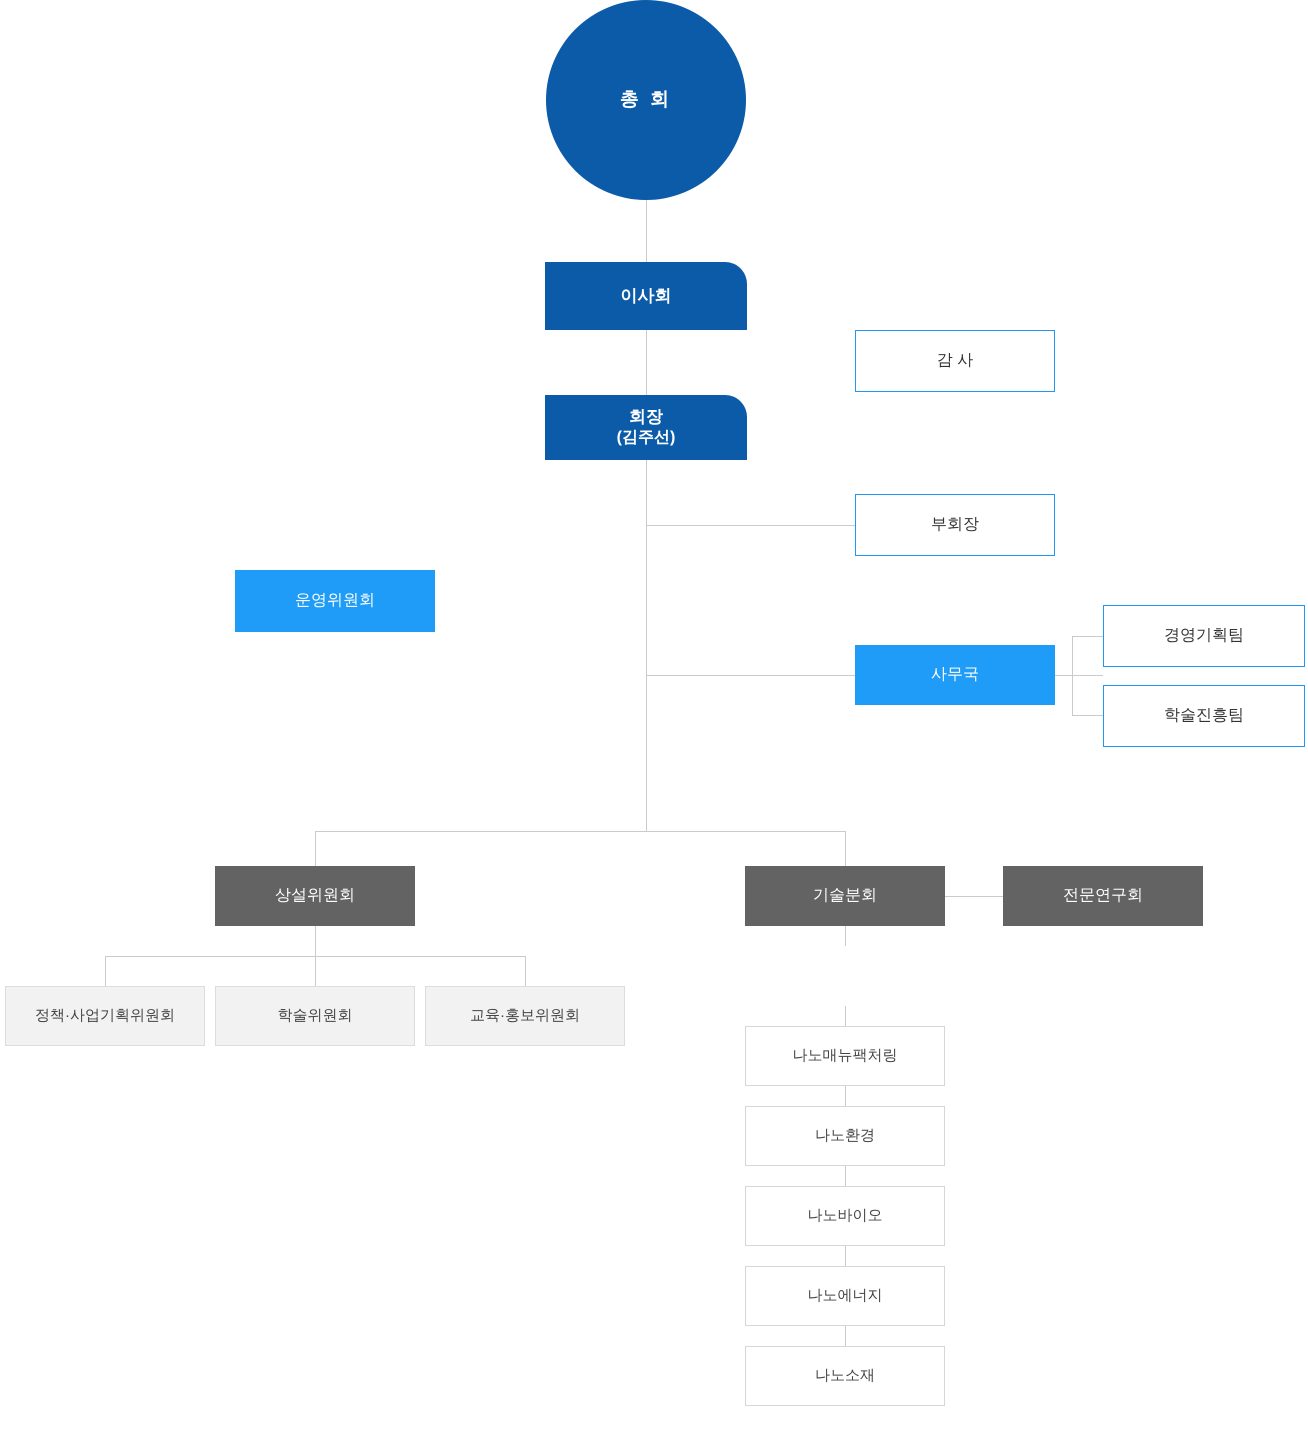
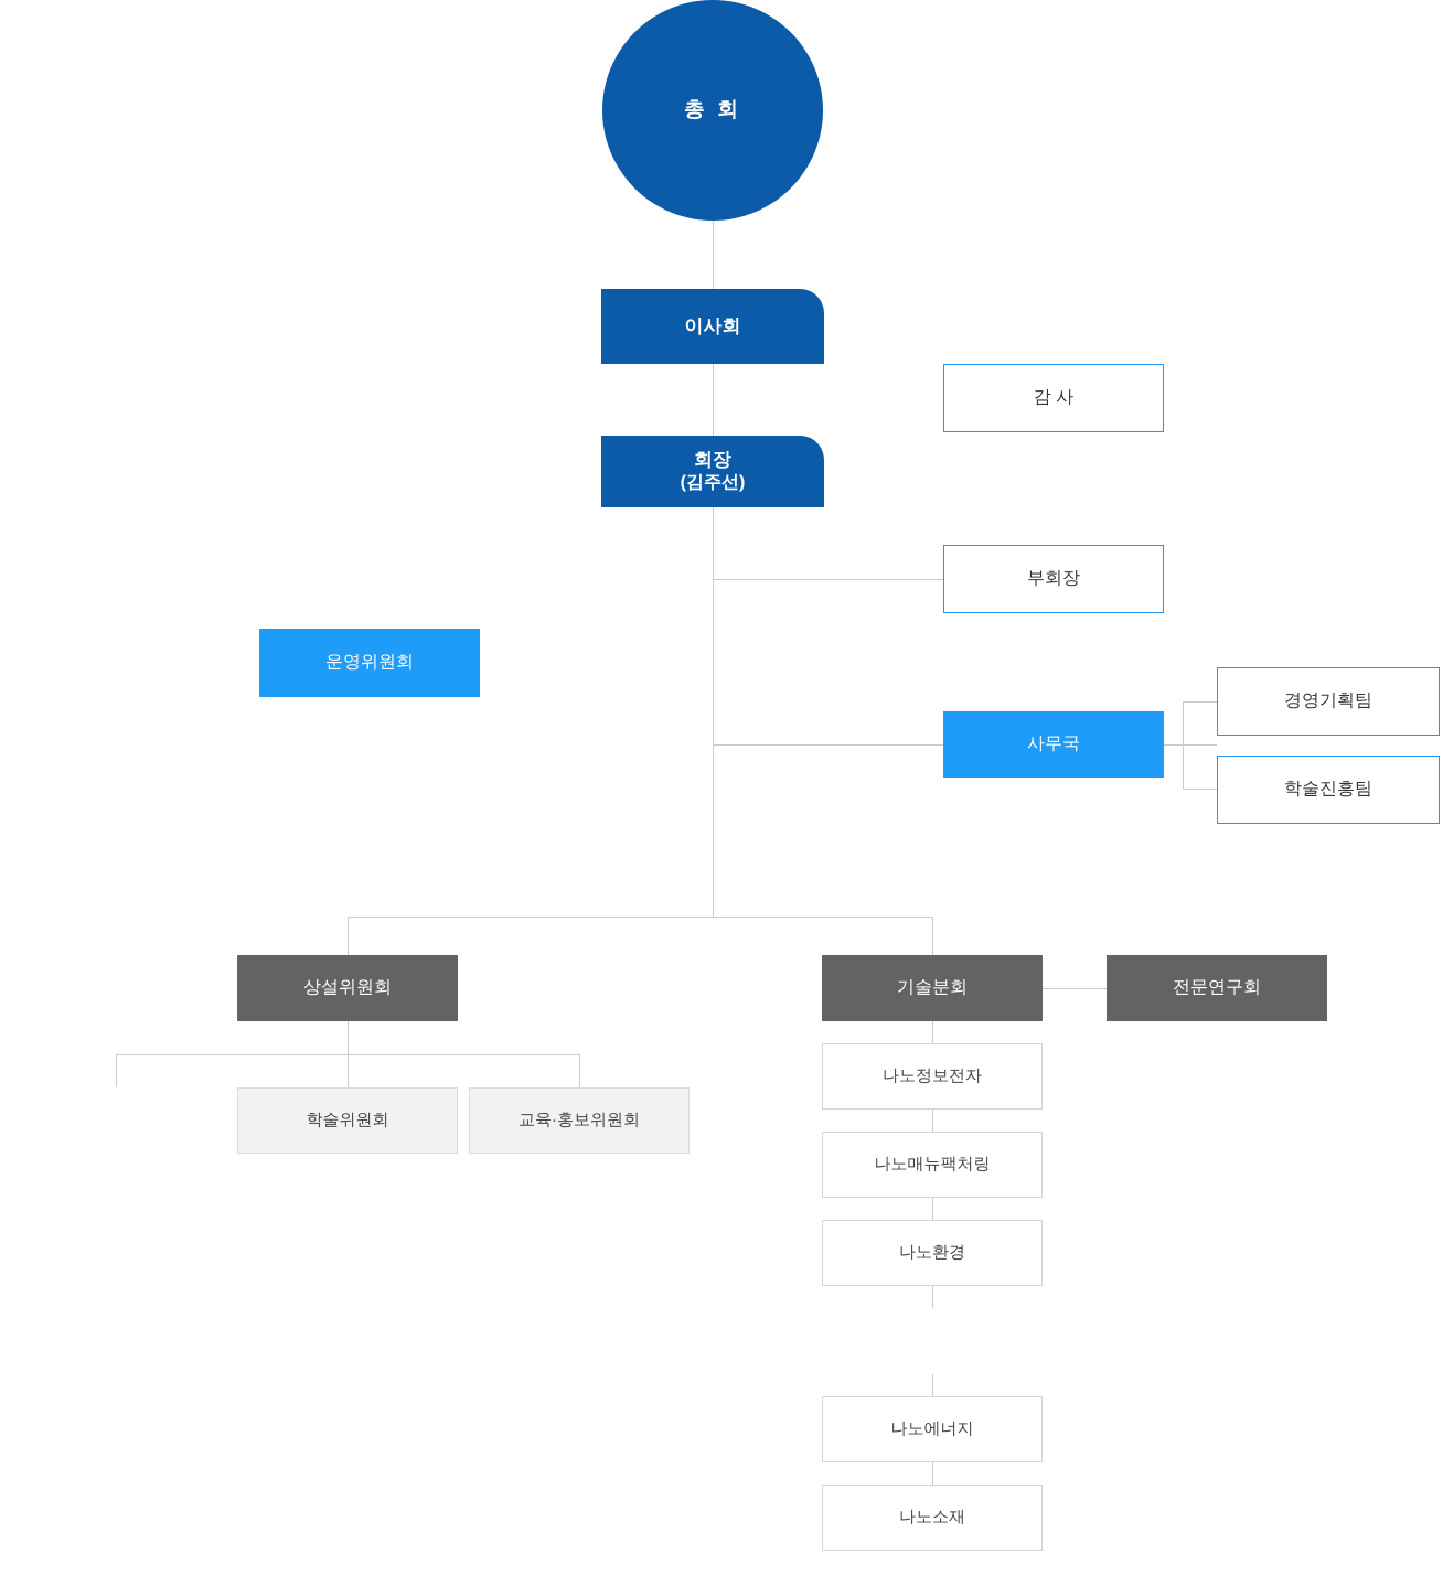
  총 회
  이사회
  회장
  (김주선)
  감 사
  부회장
  운영위원회
  사무국
  경영기획팀
  학술진흥팀
  상설위원회
  기술분회
  전문연구회
- 정책·사업기획위원회
  학술위원회
  교육·홍보위원회
+ 나노정보전자
  나노매뉴팩처링
  나노환경
- 나노바이오
  나노에너지
  나노소재
